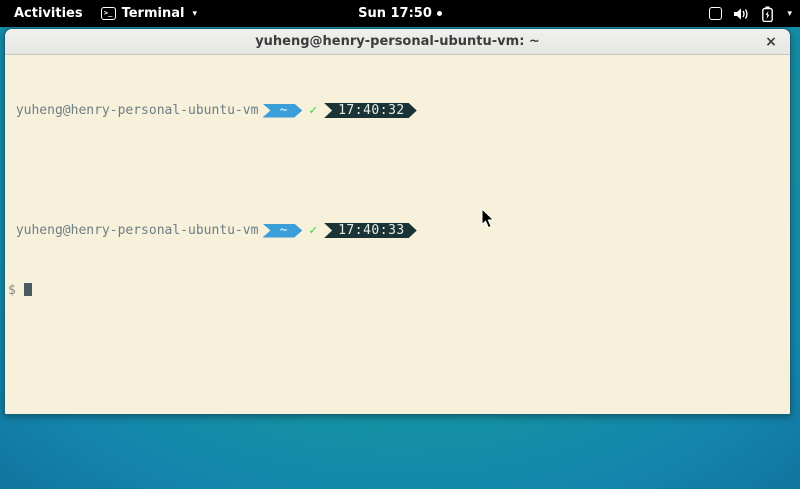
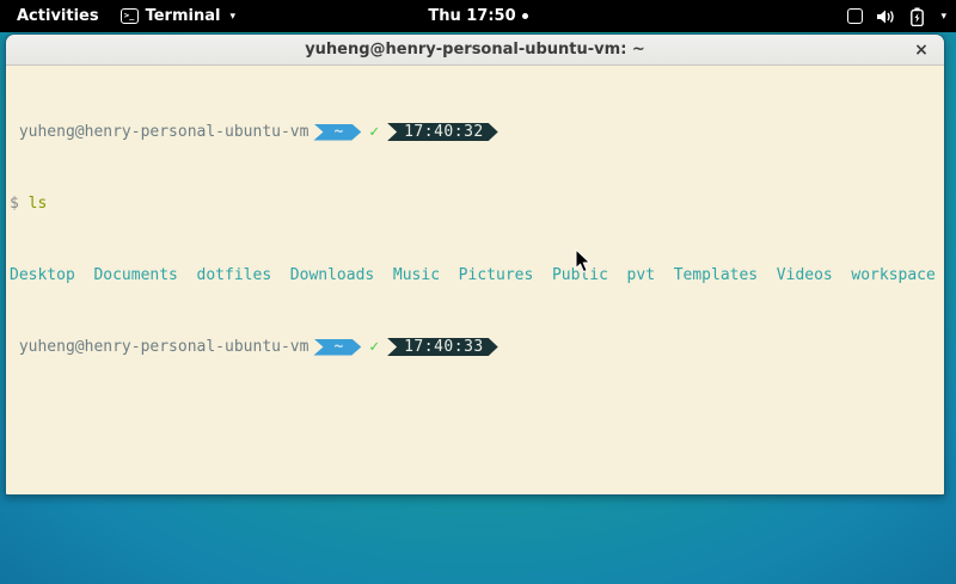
  Activities
  >_
  Terminal
  ▾
- Sun 17:50
+ Thu 17:50
  ▾
  yuheng@henry-personal-ubuntu-vm: ~
  ×
  yuheng@henry-personal-ubuntu-vm
  ~
  ✓
  17:40:32
+ $ ls
+ Desktop Documents dotfiles Downloads Music Pictures Public pvt Templates Videos workspace
  yuheng@henry-personal-ubuntu-vm
  ~
  ✓
  17:40:33
- $
